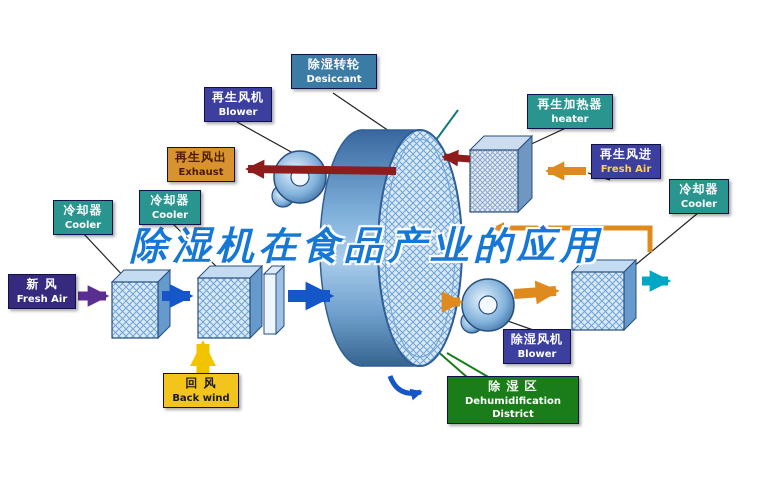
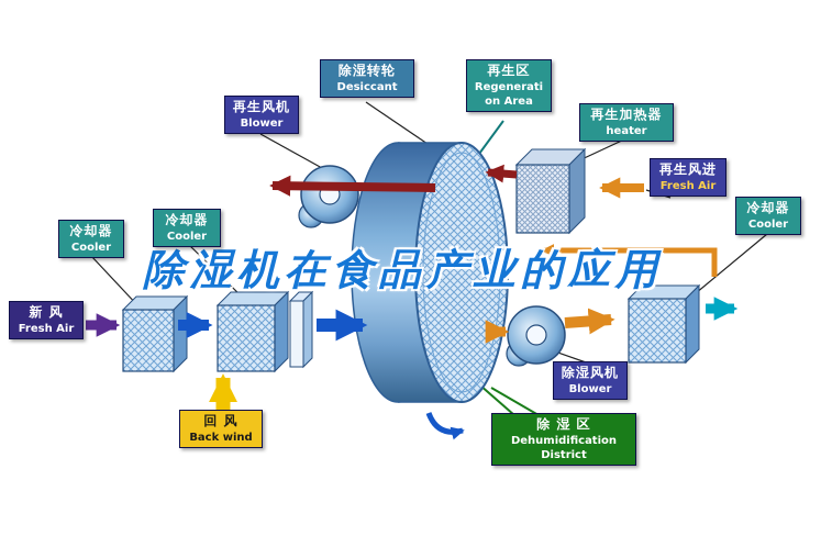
  除湿机在食品产业的应用
  除湿转轮
  Desiccant
+ 再生区
+ Regenerati
+ on Area
  再生风机
  Blower
  再生加热器
  heater
- 再生风出
- Exhaust
  冷却器
  Cooler
  冷却器
  Cooler
  再生风进
  Fresh Air
  冷却器
  Cooler
  新 风
  Fresh Air
  回 风
  Back wind
  除湿风机
  Blower
  除 湿 区
  Dehumidification
  District
